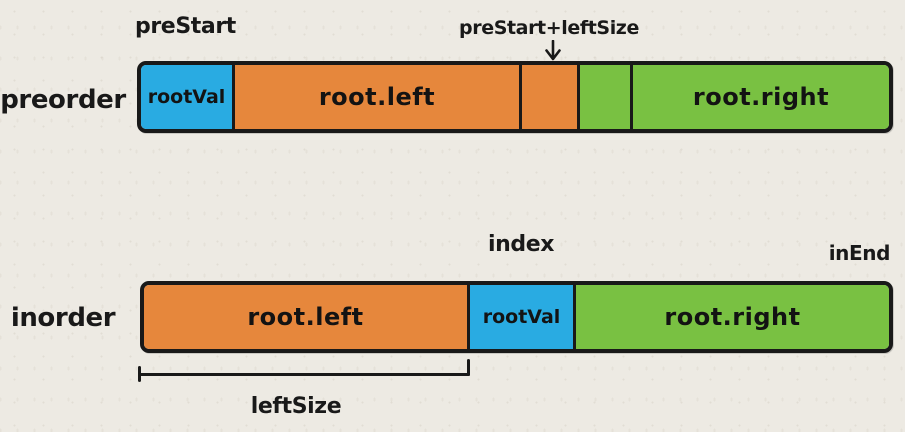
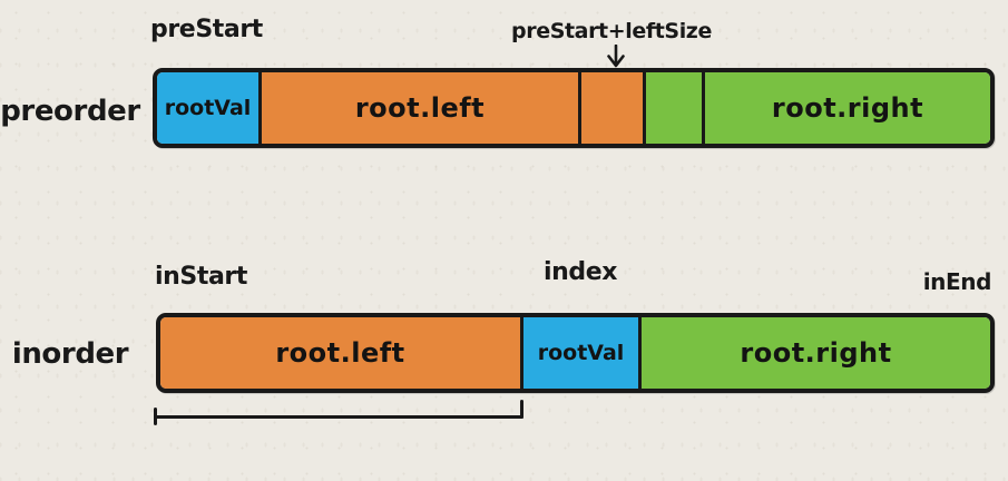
  preorder
  preStart
  preStart+leftSize
  rootVal
  root.left
  root.right
  inorder
+ inStart
  index
  inEnd
  root.left
  rootVal
  root.right
- leftSize
